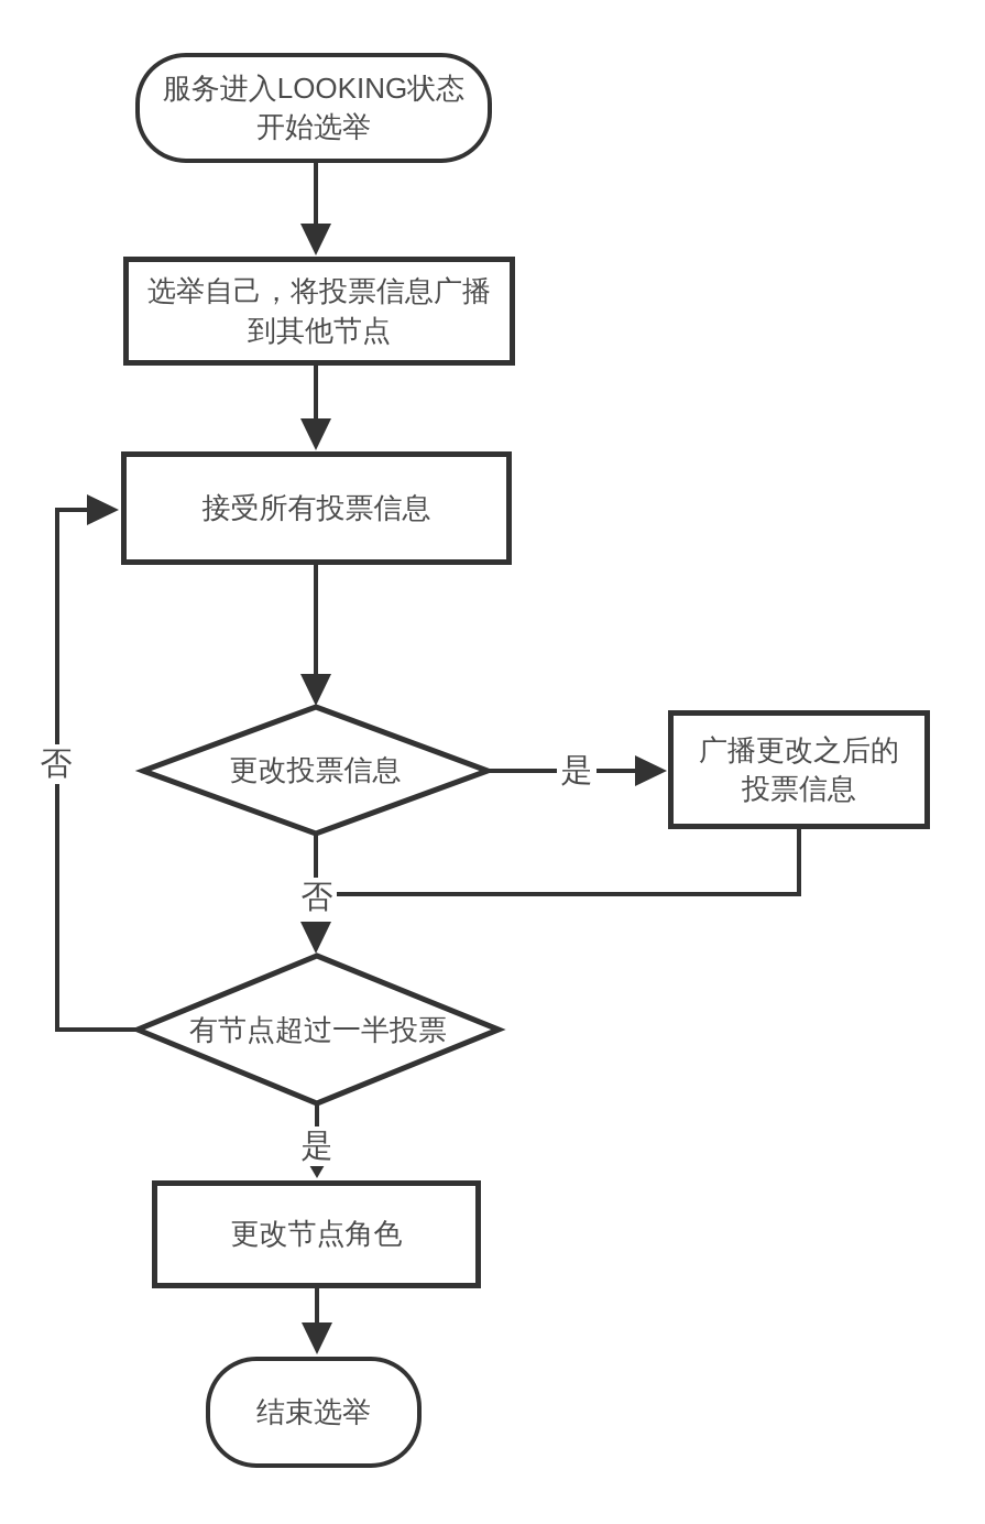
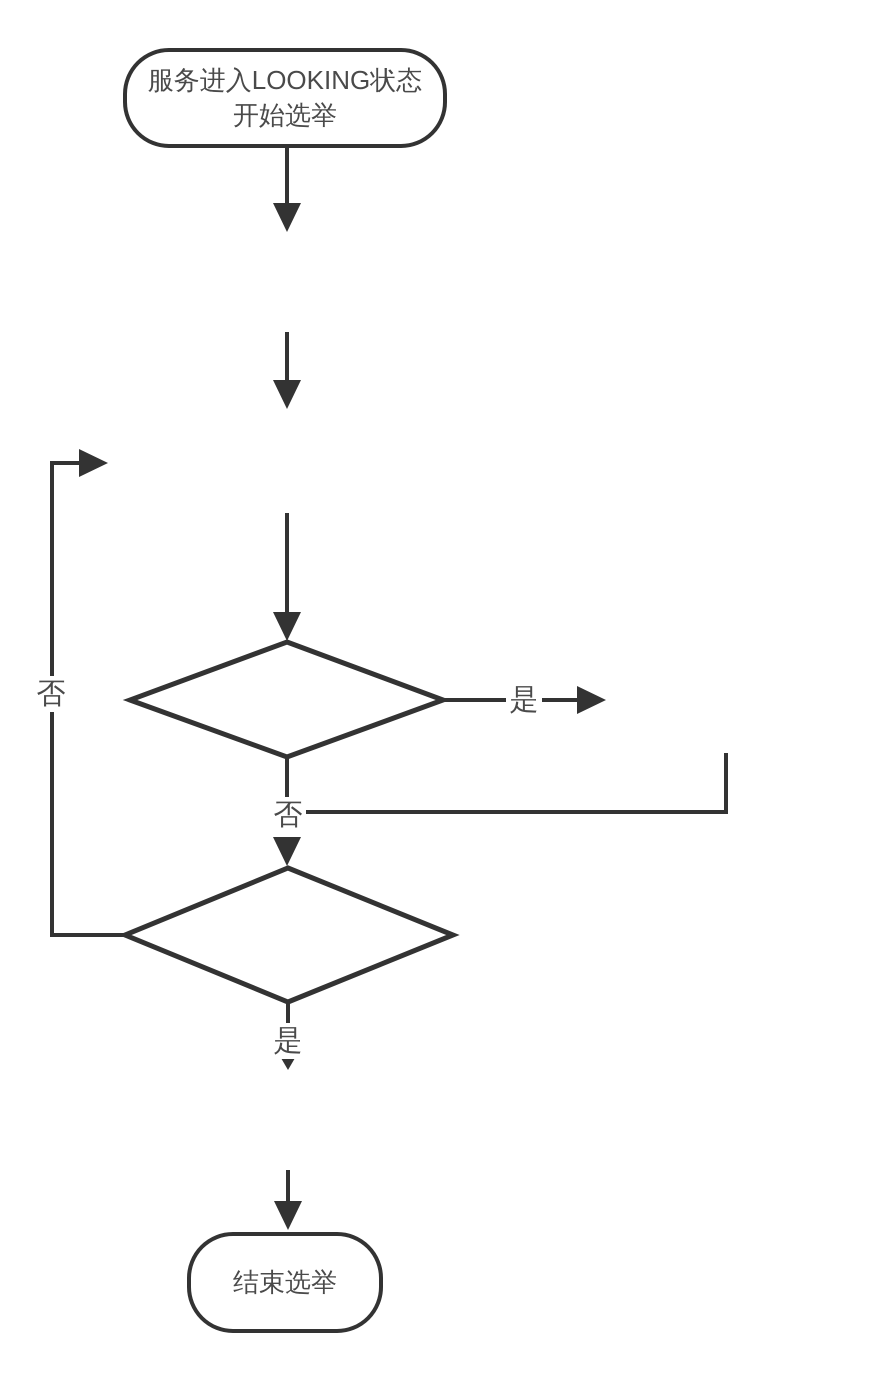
  服务进入LOOKING状态
  开始选举
- 选举自己，将投票信息广播
- 到其他节点
- 接受所有投票信息
- 更改投票信息
- 广播更改之后的
- 投票信息
- 有节点超过一半投票
- 更改节点角色
  结束选举
  是
  否
  否
  是
